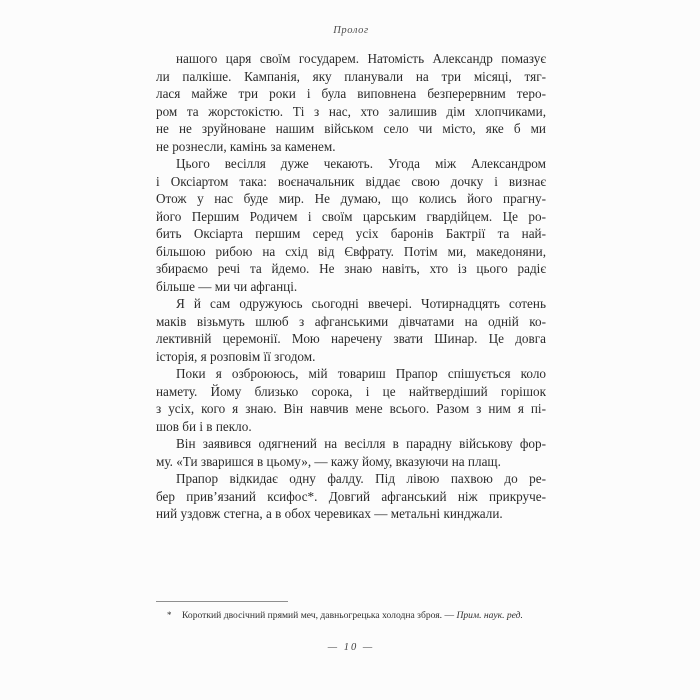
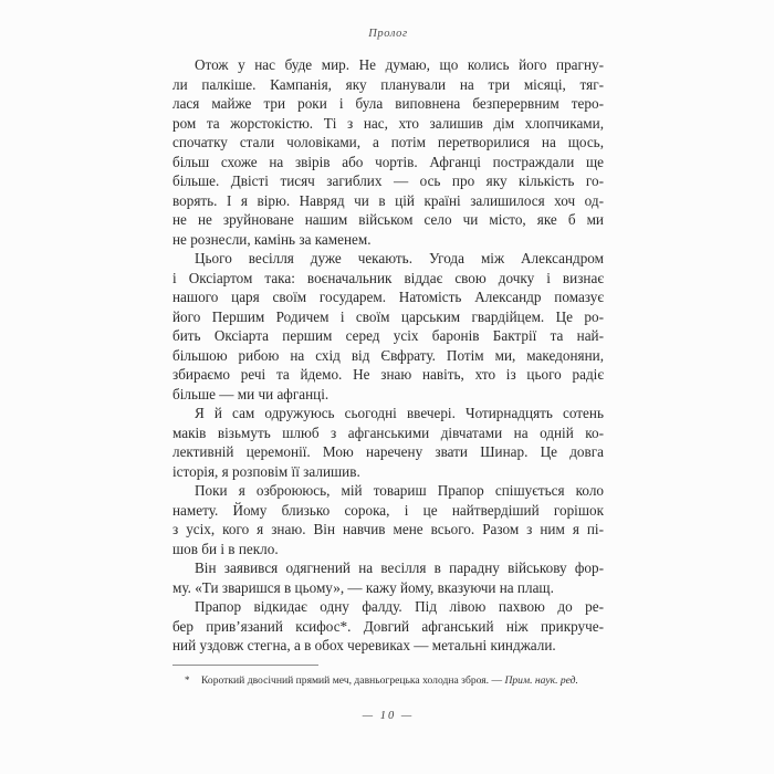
  Пролог
- нашого царя своїм государем. Натомість Александр помазує
+ Отож у нас буде мир. Не думаю, що колись його прагну-
  ли палкіше. Кампанія, яку планували на три місяці, тяг-
  лася майже три роки і була виповнена безперервним теро-
  ром та жорстокістю. Ті з нас, хто залишив дім хлопчиками,
+ спочатку стали чоловіками, а потім перетворилися на щось,
+ більш схоже на звірів або чортів. Афганці постраждали ще
+ більше. Двісті тисяч загиблих — ось про яку кількість го-
+ ворять. І я вірю. Навряд чи в цій країні залишилося хоч од-
  не не зруйноване нашим військом село чи місто, яке б ми
  не рознесли, камінь за каменем.
  Цього весілля дуже чекають. Угода між Александром
  і Оксіартом така: воєначальник віддає свою дочку і визнає
- Отож у нас буде мир. Не думаю, що колись його прагну-
+ нашого царя своїм государем. Натомість Александр помазує
  його Першим Родичем і своїм царським гвардійцем. Це ро-
  бить Оксіарта першим серед усіх баронів Бактрії та най-
  більшою рибою на схід від Євфрату. Потім ми, македоняни,
  збираємо речі та йдемо. Не знаю навіть, хто із цього радіє
  більше — ми чи афганці.
  Я й сам одружуюсь сьогодні ввечері. Чотирнадцять сотень
  маків візьмуть шлюб з афганськими дівчатами на одній ко-
  лективній церемонії. Мою наречену звати Шинар. Це довга
- історія, я розповім її згодом.
+ історія, я розповім її залишив.
  Поки я озброююсь, мій товариш Прапор спішується коло
  намету. Йому близько сорока, і це найтвердіший горішок
  з усіх, кого я знаю. Він навчив мене всього. Разом з ним я пі-
  шов би і в пекло.
  Він заявився одягнений на весілля в парадну військову фор-
  му. «Ти зваришся в цьому», — кажу йому, вказуючи на плащ.
  Прапор відкидає одну фалду. Під лівою пахвою до ре-
  бер прив’язаний ксифос*. Довгий афганський ніж прикруче-
  ний уздовж стегна, а в обох черевиках — метальні кинджали.
  *
  Короткий двосічний прямий меч, давньогрецька холодна зброя. — Прим. наук. ред.
  — 10 —
